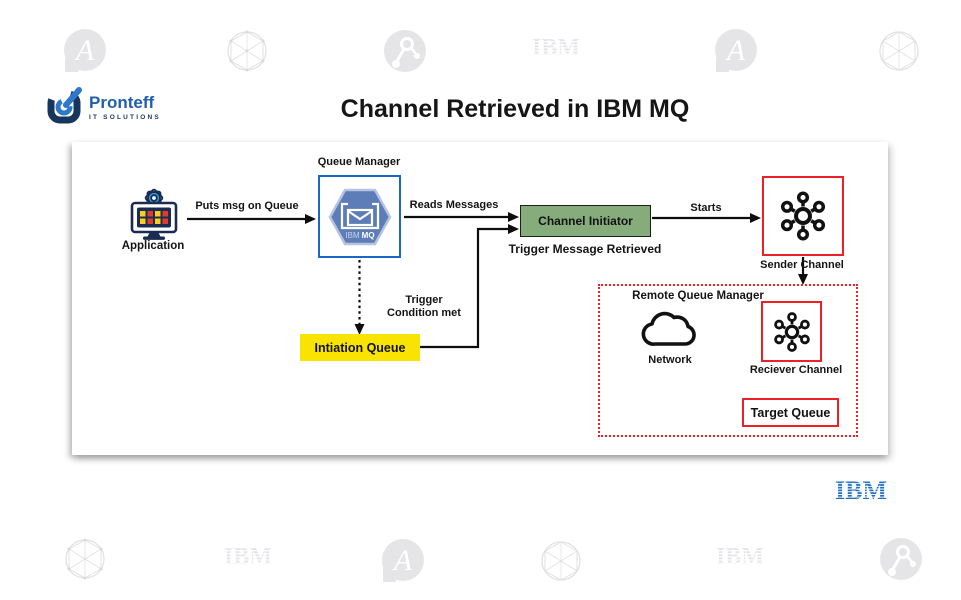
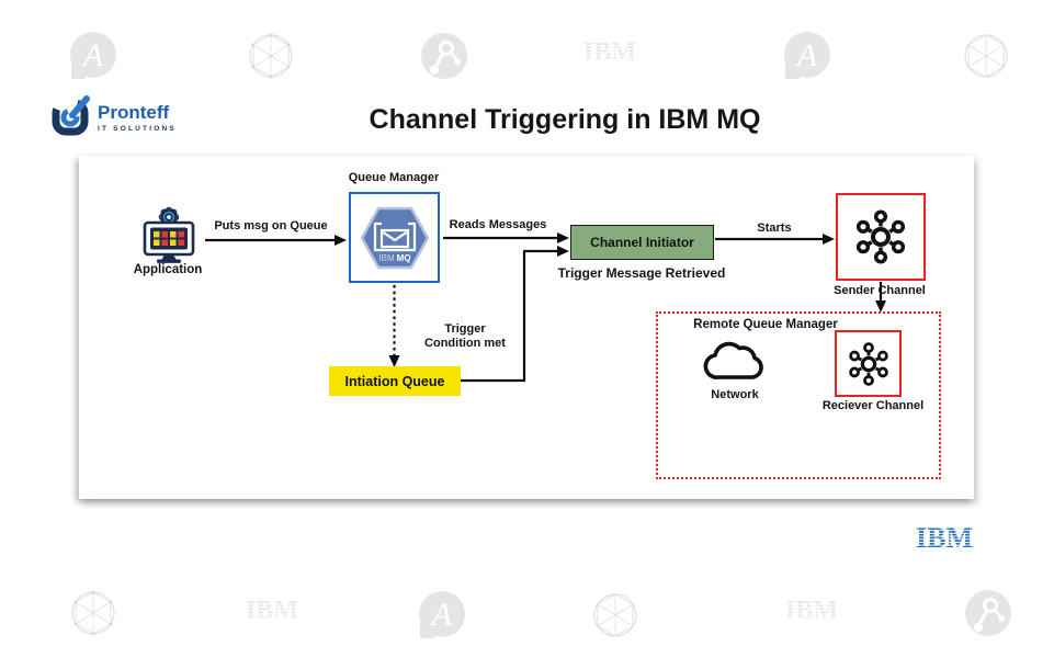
  A
  IBM
  A
  IBM
  A
  IBM
  Pronteff
- Channel Retrieved in IBM MQ
+ Channel Triggering in IBM MQ
  Application
  Puts msg on Queue
  Queue Manager
  IBM MQ
  Intiation Queue
  Trigger
  Condition met
  Reads Messages
  Channel Initiator
  Trigger Message Retrieved
  Starts
  Sender Channel
  Remote Queue Manager
  Network
  Reciever Channel
- Target Queue
  IBM
